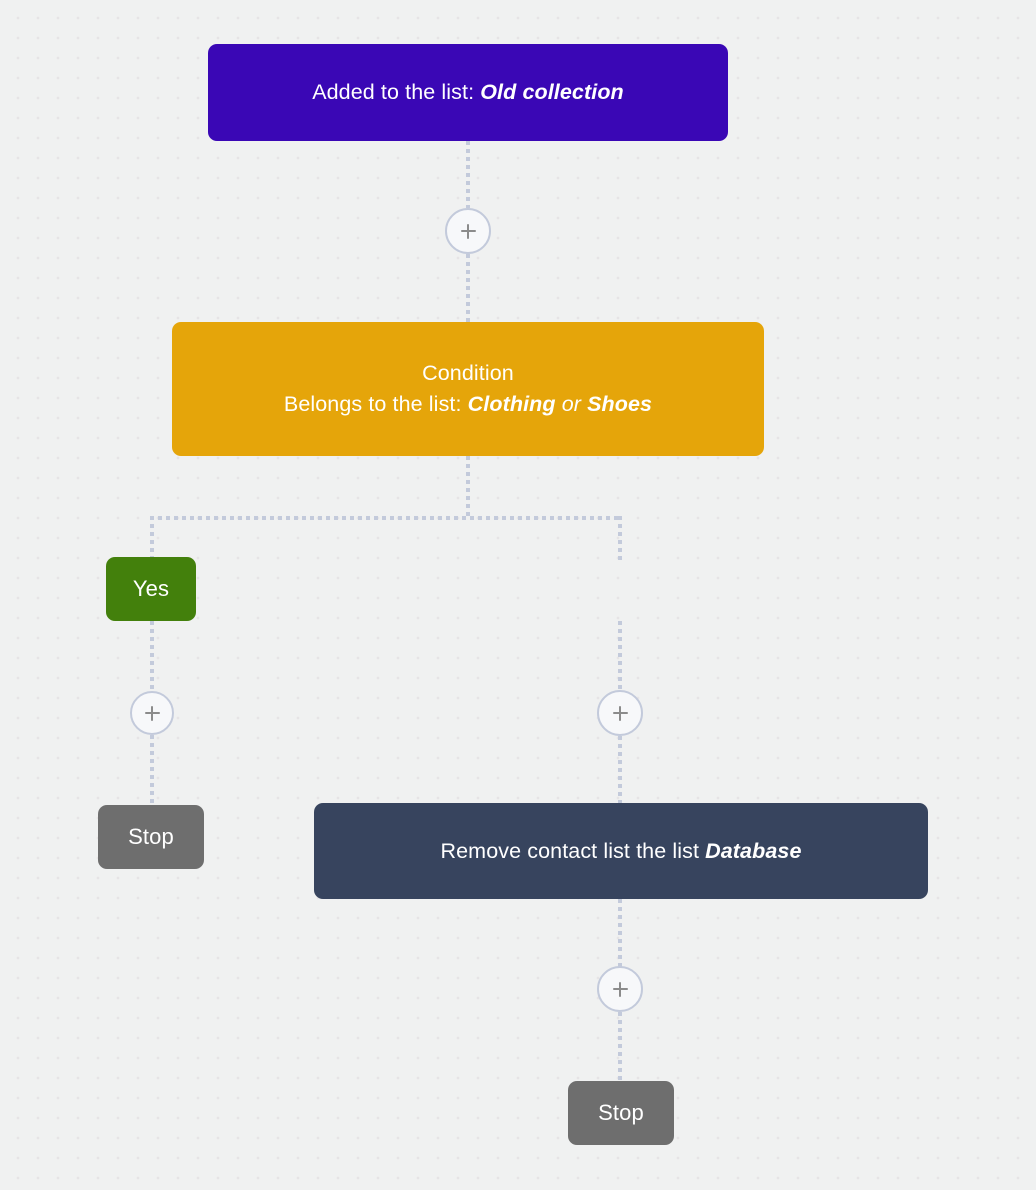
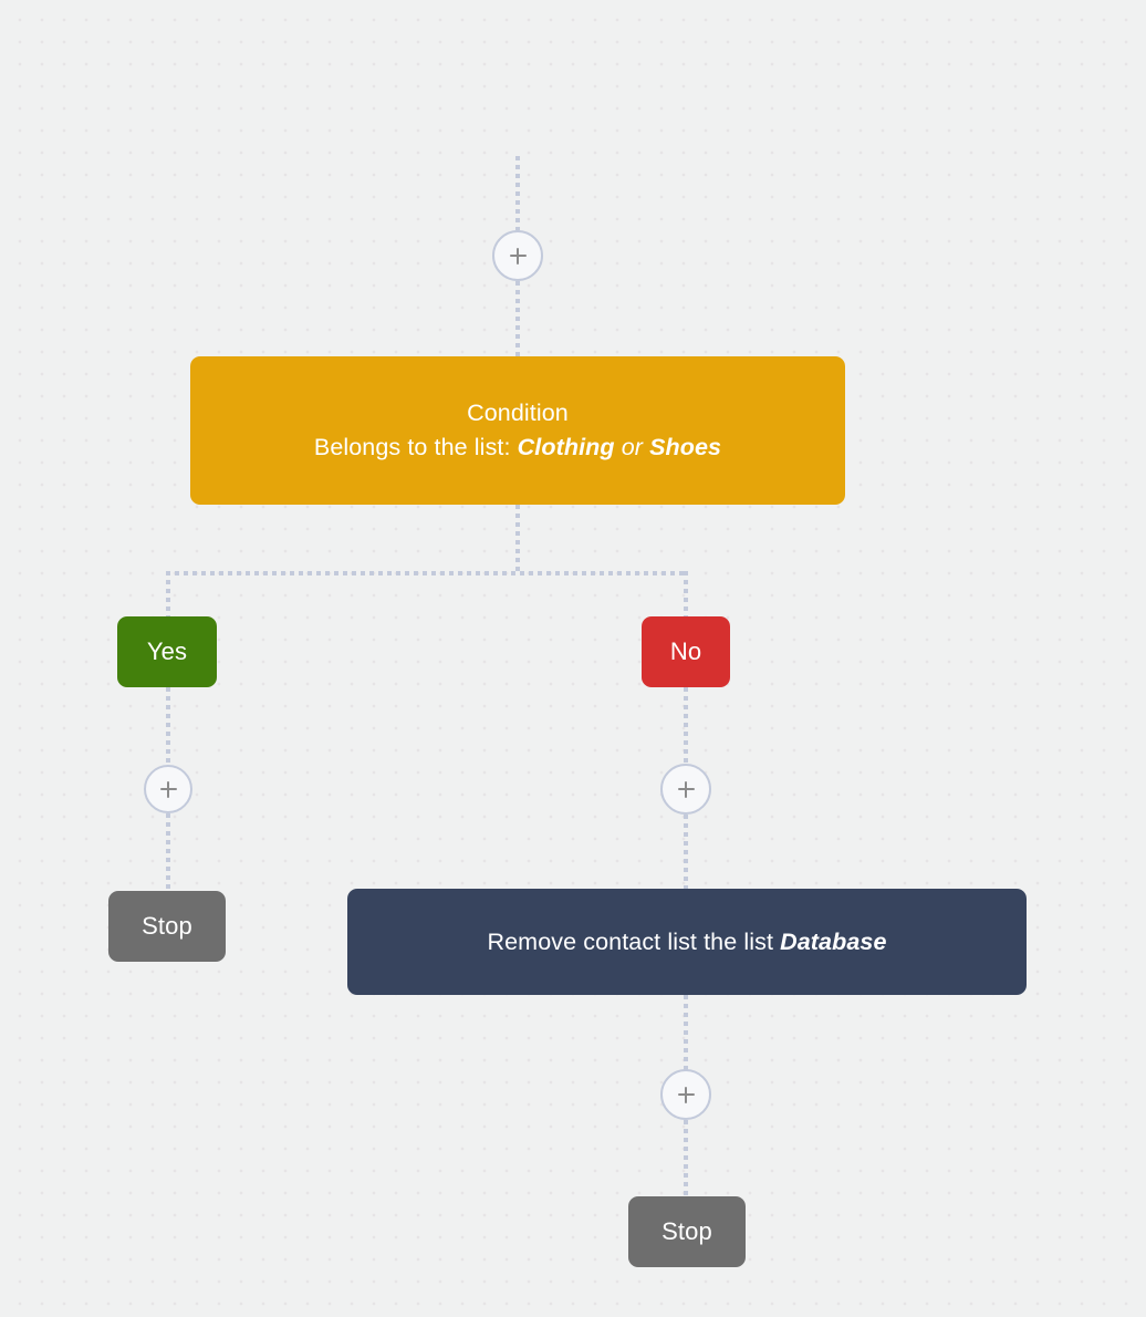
- Added to the list: Old collection
  Condition
  Belongs to the list: Clothing or Shoes
  Yes
+ No
  Stop
  Remove contact list the list Database
  Stop
